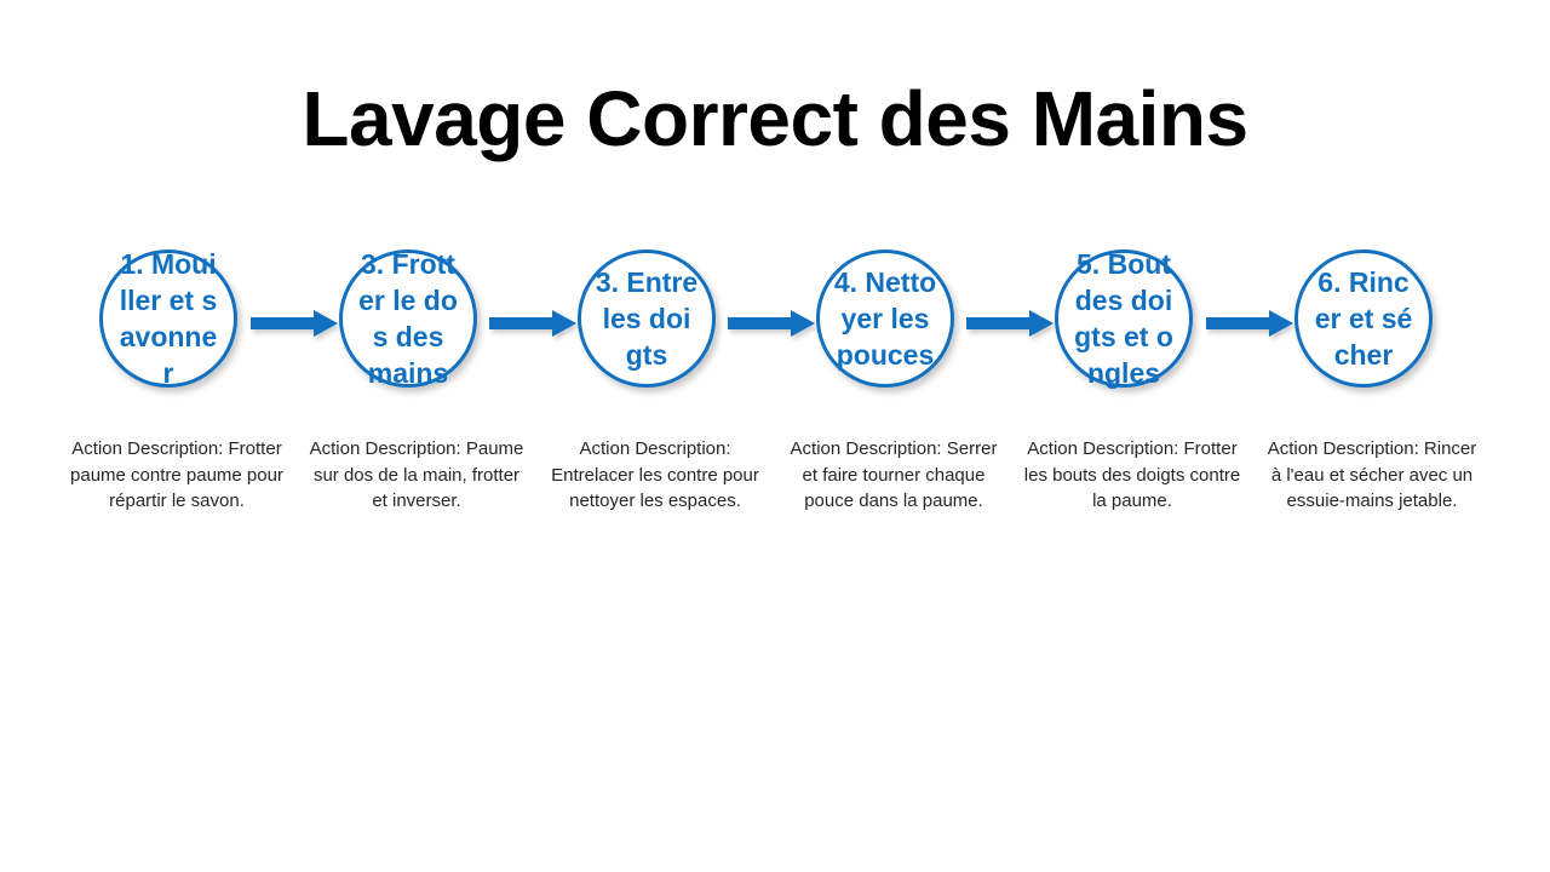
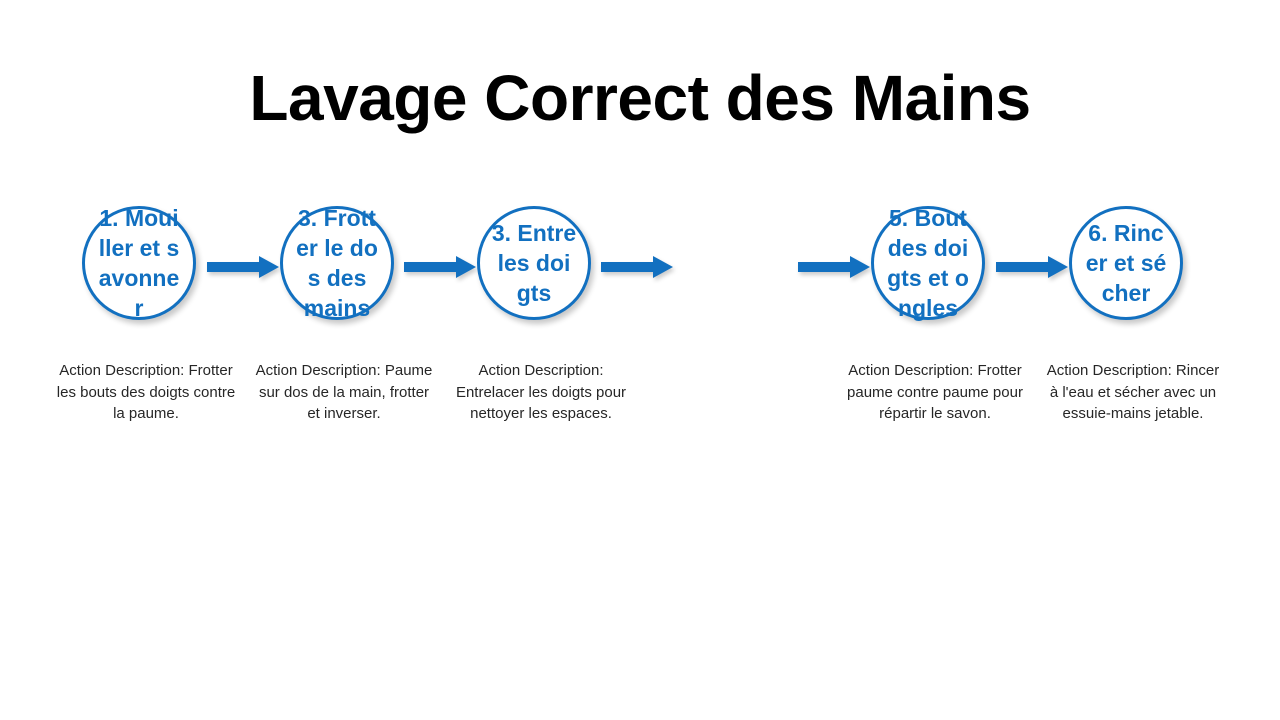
  Lavage Correct des Mains
  1. Mouiller et savonner
- Action Description: Frotter paume contre paume pour répartir le savon.
+ Action Description: Frotter les bouts des doigts contre la paume.
  3. Frotter le dos des mains
  Action Description: Paume sur dos de la main, frotter et inverser.
  3. Entre les doigts
- Action Description: Entrelacer les contre pour nettoyer les espaces.
+ Action Description: Entrelacer les doigts pour nettoyer les espaces.
- 4. Nettoyer les pouces
- Action Description: Serrer et faire tourner chaque pouce dans la paume.
  5. Bout des doigts et ongles
- Action Description: Frotter les bouts des doigts contre la paume.
+ Action Description: Frotter paume contre paume pour répartir le savon.
  6. Rincer et sécher
  Action Description: Rincer à l'eau et sécher avec un essuie-mains jetable.
